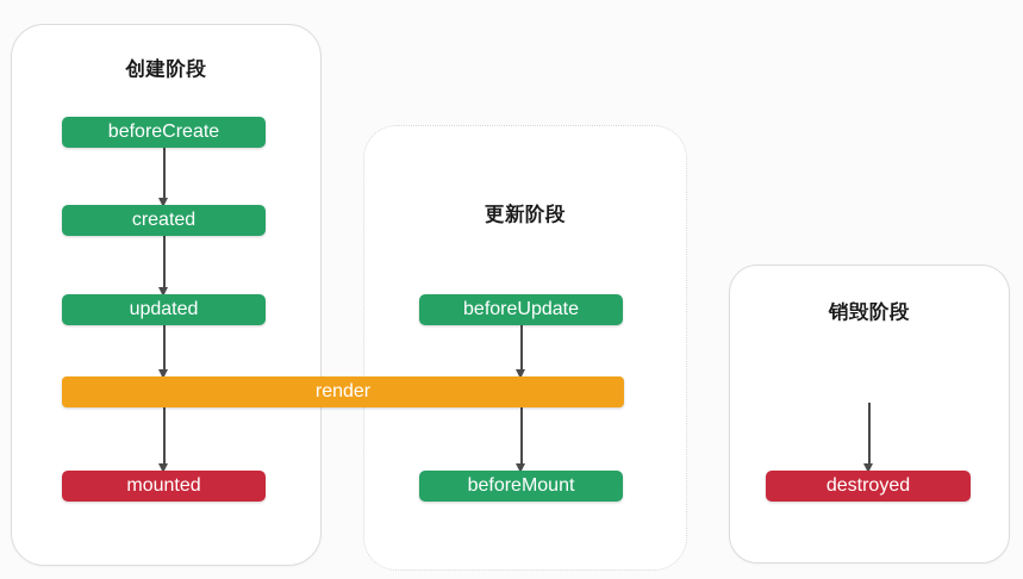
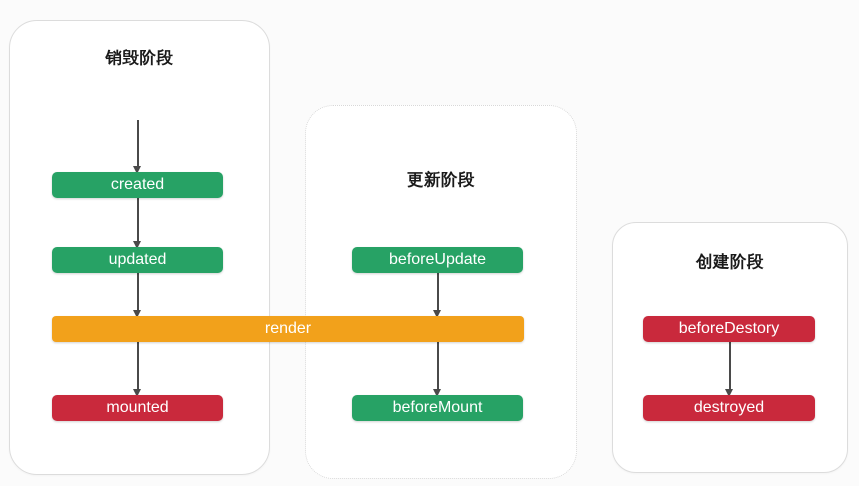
- 创建阶段
+ 销毁阶段
  更新阶段
- 销毁阶段
+ 创建阶段
- beforeCreate
  created
  updated
  mounted
  render
  beforeUpdate
  beforeMount
+ beforeDestory
  destroyed
